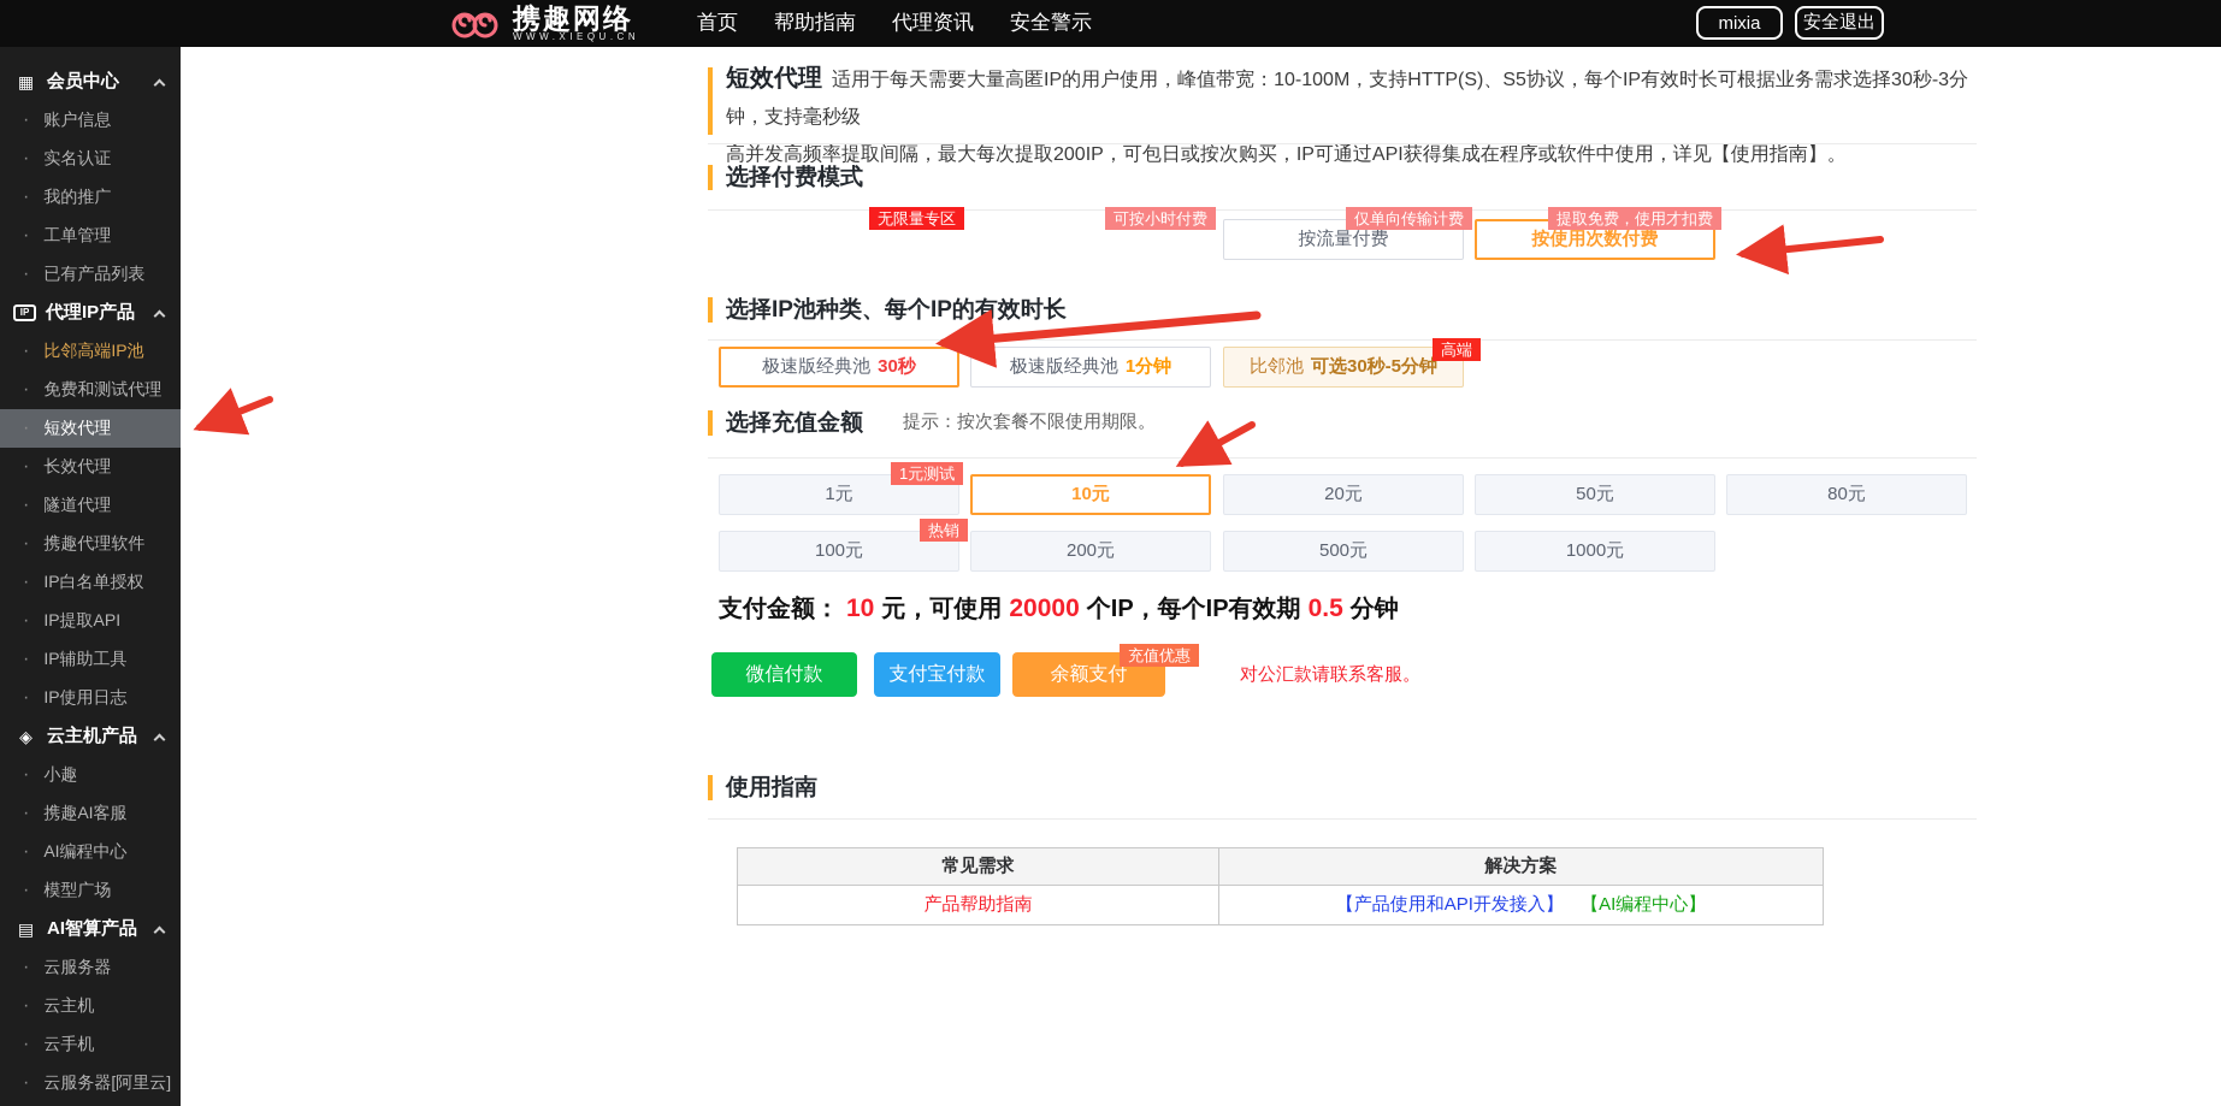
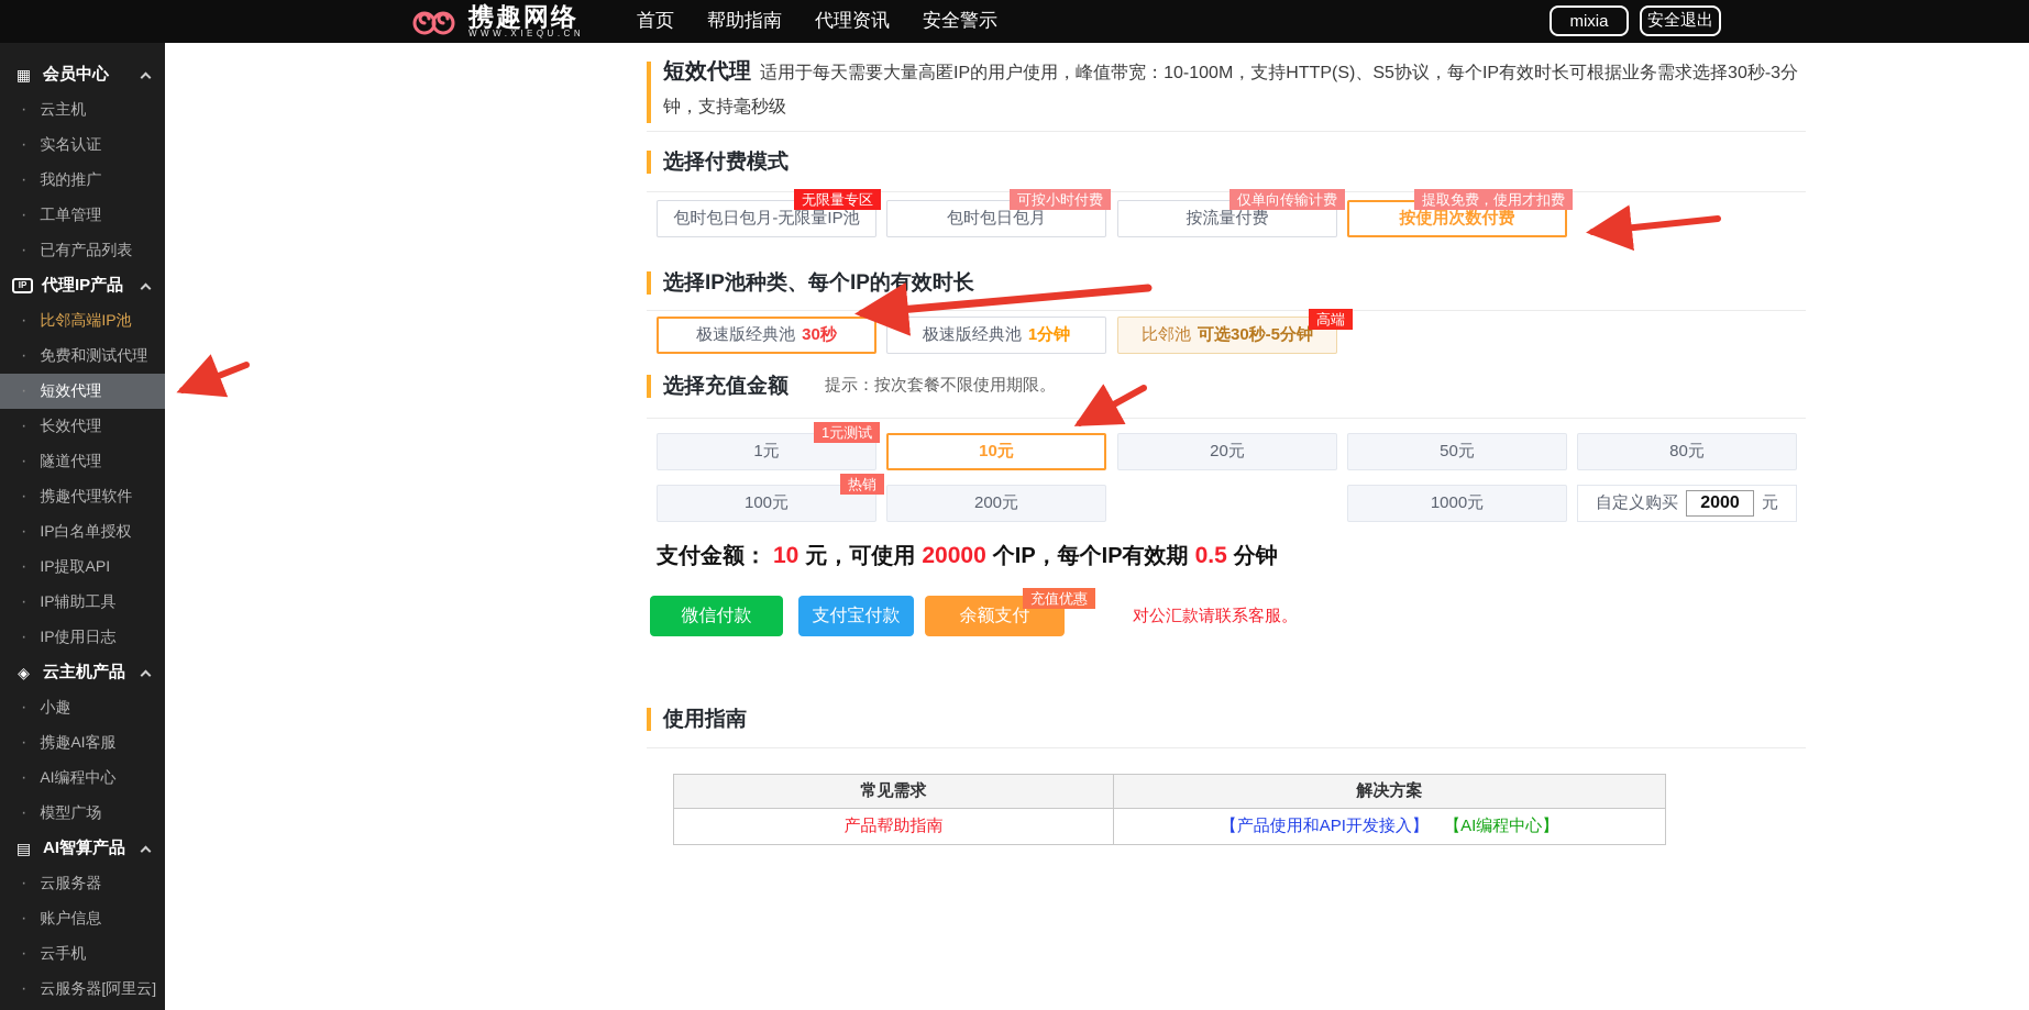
  携趣网络
  WWW.XIEQU.CN
  首页
  帮助指南
  代理资讯
  安全警示
  mixia
  安全退出
  ▦
  会员中心
  ·
- 账户信息
+ 云主机
  ·
  实名认证
  ·
  我的推广
  ·
  工单管理
  ·
  已有产品列表
  IP
  代理IP产品
  ·
  比邻高端IP池
  ·
  免费和测试代理
  ·
  短效代理
  ·
  长效代理
  ·
  隧道代理
  ·
  携趣代理软件
  ·
  IP白名单授权
  ·
  IP提取API
  ·
  IP辅助工具
  ·
  IP使用日志
  ◈
  云主机产品
  ·
  小趣
  ·
  携趣AI客服
  ·
  AI编程中心
  ·
  模型广场
  ▤
  AI智算产品
  ·
  云服务器
  ·
- 云主机
+ 账户信息
  ·
  云手机
  ·
  云服务器[阿里云]
  短效代理 适用于每天需要大量高匿IP的用户使用，峰值带宽：10-100M，支持HTTP(S)、S5协议，每个IP有效时长可根据业务需求选择30秒-3分钟，支持毫秒级
- 高并发高频率提取间隔，最大每次提取200IP，可包日或按次购买，IP可通过API获得集成在程序或软件中使用，详见【使用指南】。
  选择付费模式
+ 包时包日包月-无限量IP池
+ 包时包日包月
  按流量付费
  按使用次数付费
  无限量专区
  可按小时付费
  仅单向传输计费
  提取免费，使用才扣费
  选择IP池种类、每个IP的有效时长
  极速版经典池
  30秒
  极速版经典池
  1分钟
  比邻池
  可选30秒-5分钟
  高端
  选择充值金额
  提示：按次套餐不限使用期限。
  1元
  10元
  20元
  50元
  80元
  1元测试
  100元
  200元
- 500元
  1000元
  热销
+ 自定义购买
+ 2000
+ 元
  支付金额： 10 元，可使用 20000 个IP，每个IP有效期 0.5 分钟
  微信付款
  支付宝付款
  余额支付
  充值优惠
  对公汇款请联系客服。
  使用指南
  常见需求	解决方案
  产品帮助指南	【产品使用和API开发接入】 【AI编程中心】
